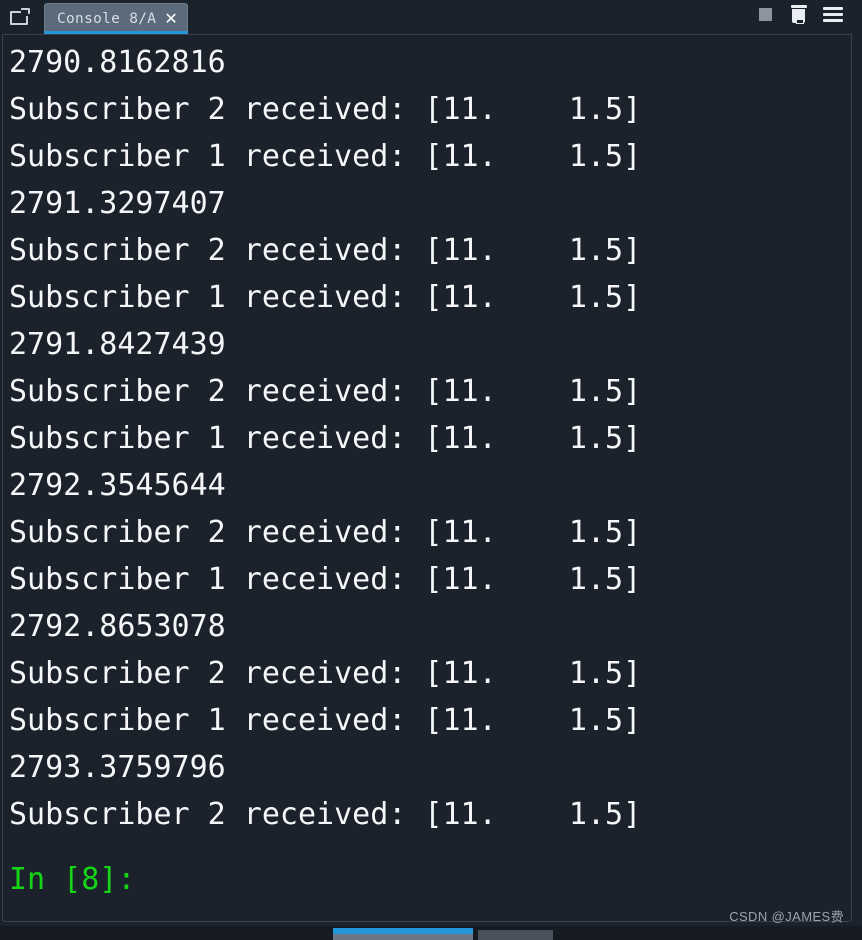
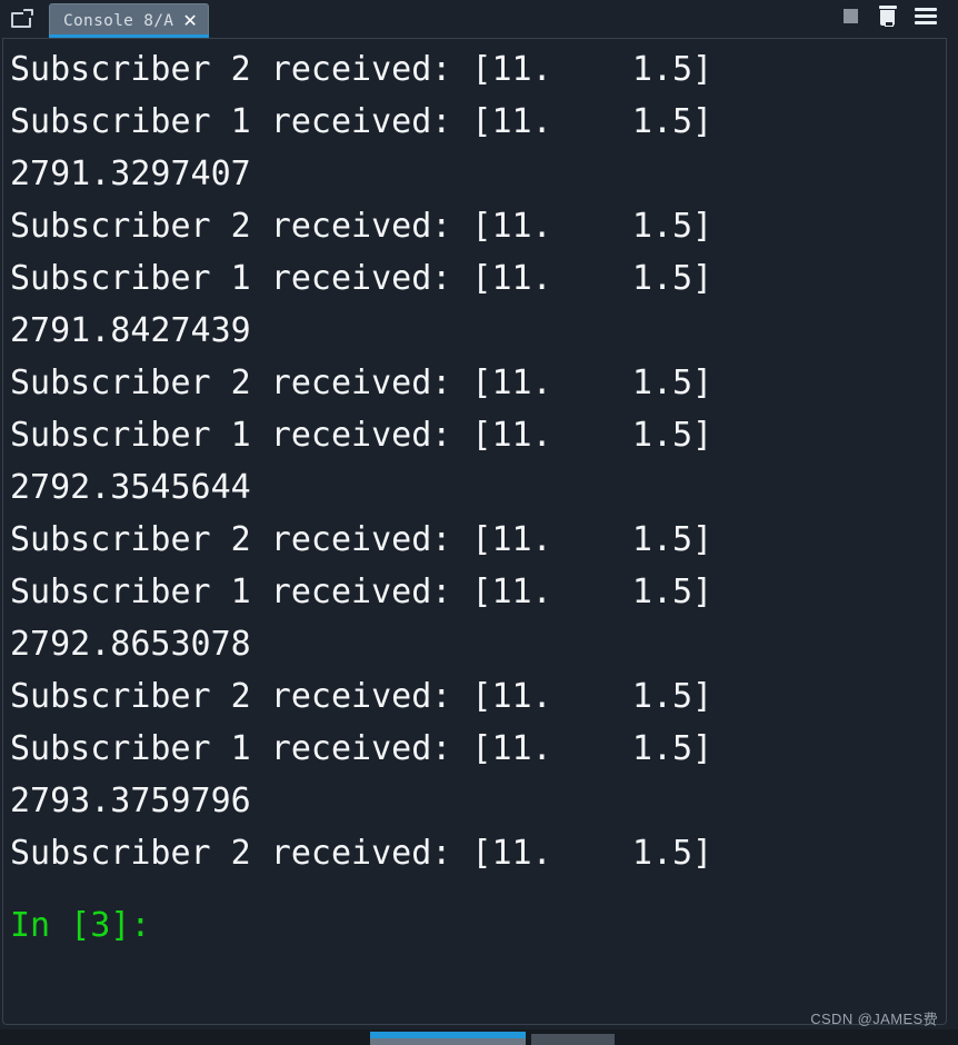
  Console 8/A
  ✕
- 2790.8162816
  Subscriber 2 received: [11. 1.5]
  Subscriber 1 received: [11. 1.5]
  2791.3297407
  Subscriber 2 received: [11. 1.5]
  Subscriber 1 received: [11. 1.5]
  2791.8427439
  Subscriber 2 received: [11. 1.5]
  Subscriber 1 received: [11. 1.5]
  2792.3545644
  Subscriber 2 received: [11. 1.5]
  Subscriber 1 received: [11. 1.5]
  2792.8653078
  Subscriber 2 received: [11. 1.5]
  Subscriber 1 received: [11. 1.5]
  2793.3759796
  Subscriber 2 received: [11. 1.5]
- In [8]:
+ In [3]:
  CSDN @JAMES费
